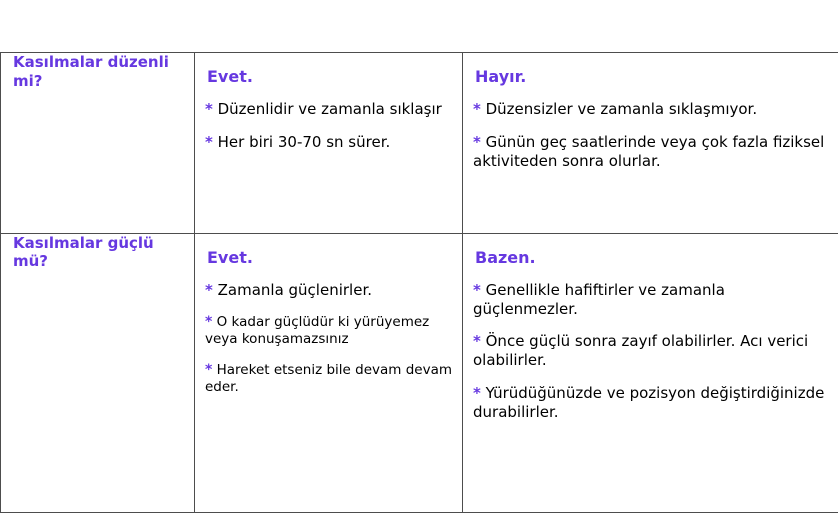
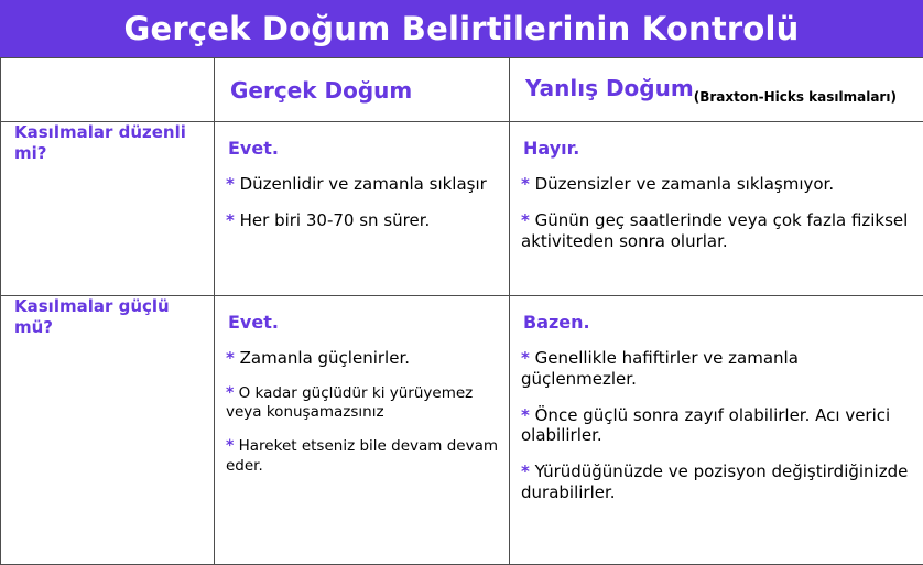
+ Gerçek Doğum Belirtilerinin Kontrolü
+ 	Gerçek Doğum	Yanlış Doğum(Braxton-Hicks kasılmaları)
  Kasılmalar düzenli mi?	Evet. * Düzenlidir ve zamanla sıklaşır * Her biri 30-70 sn sürer.	Hayır. * Düzensizler ve zamanla sıklaşmıyor. * Günün geç saatlerinde veya çok fazla fiziksel aktiviteden sonra olurlar.
  Kasılmalar güçlü mü?	Evet. * Zamanla güçlenirler. * O kadar güçlüdür ki yürüyemez veya konuşamazsınız * Hareket etseniz bile devam devam eder.	Bazen. * Genellikle hafiftirler ve zamanla güçlenmezler. * Önce güçlü sonra zayıf olabilirler. Acı verici olabilirler. * Yürüdüğünüzde ve pozisyon değiştirdiğinizde durabilirler.
